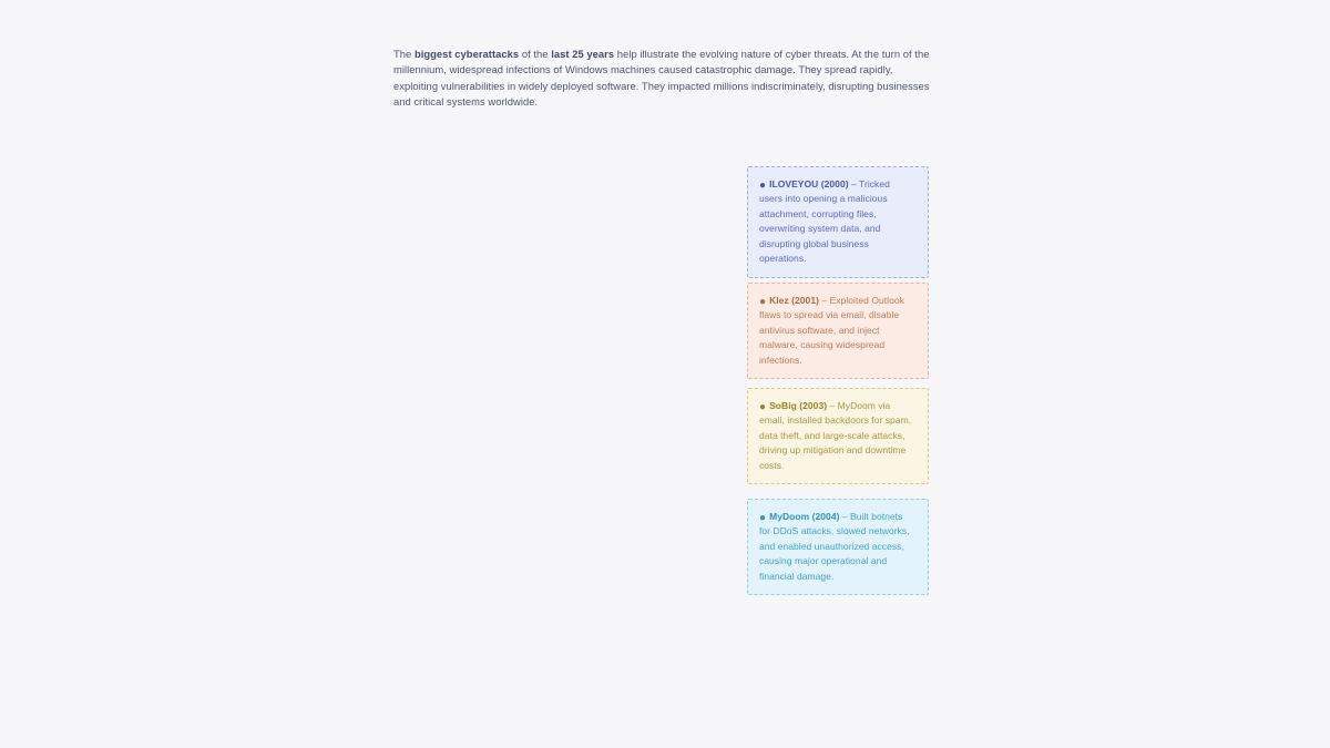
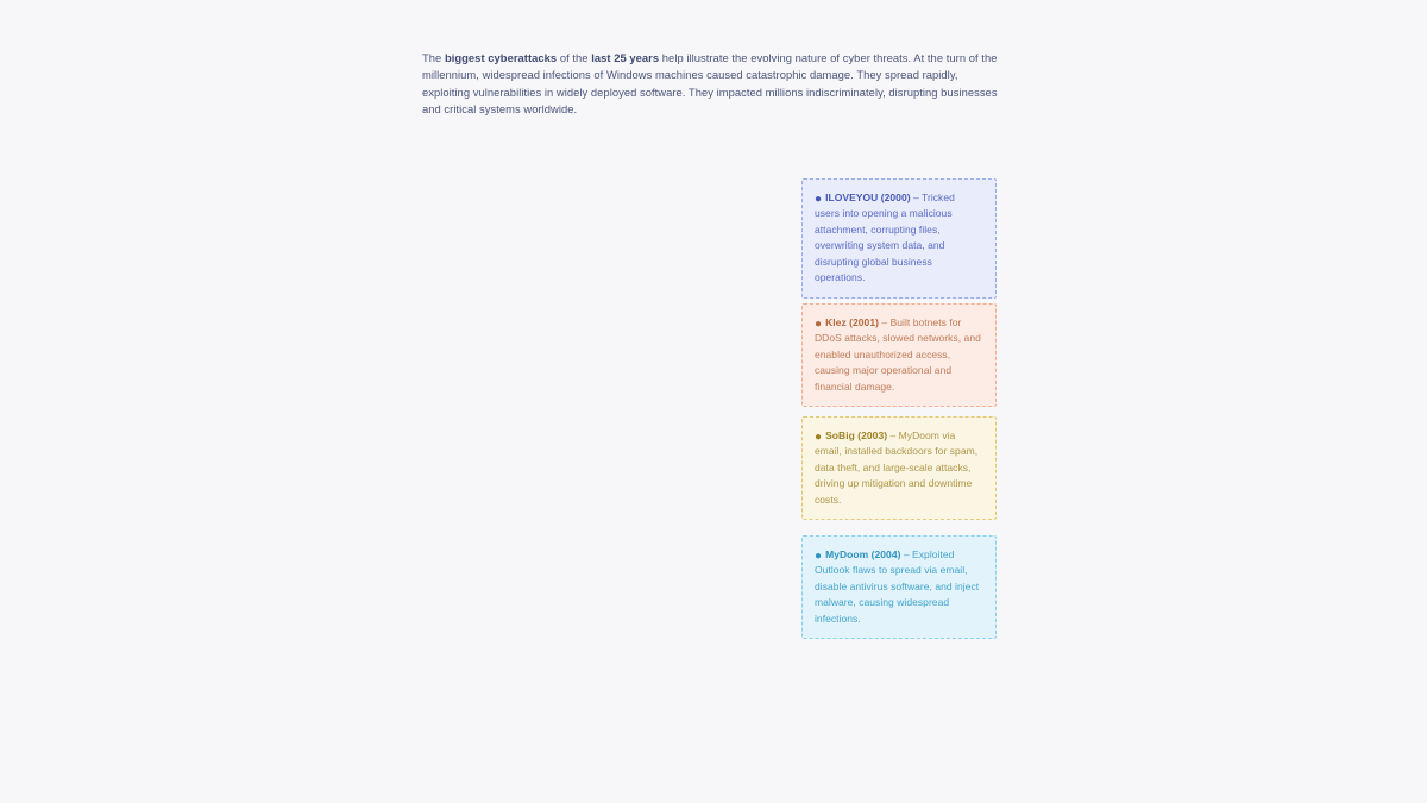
  The biggest cyberattacks of the last 25 years help illustrate the evolving nature of cyber threats. At the turn of the millennium, widespread infections of Windows machines caused catastrophic damage. They spread rapidly, exploiting vulnerabilities in widely deployed software. They impacted millions indiscriminately, disrupting businesses and critical systems worldwide.
  ● ILOVEYOU (2000) – Tricked users into opening a malicious attachment, corrupting files, overwriting system data, and disrupting global business operations.
- ● Klez (2001) – Exploited Outlook flaws to spread via email, disable antivirus software, and inject malware, causing widespread infections.
+ ● Klez (2001) – Built botnets for DDoS attacks, slowed networks, and enabled unauthorized access, causing major operational and financial damage.
  ● SoBig (2003) – MyDoom via email, installed backdoors for spam, data theft, and large-scale attacks, driving up mitigation and downtime costs.
- ● MyDoom (2004) – Built botnets for DDoS attacks, slowed networks, and enabled unauthorized access, causing major operational and financial damage.
+ ● MyDoom (2004) – Exploited Outlook flaws to spread via email, disable antivirus software, and inject malware, causing widespread infections.
